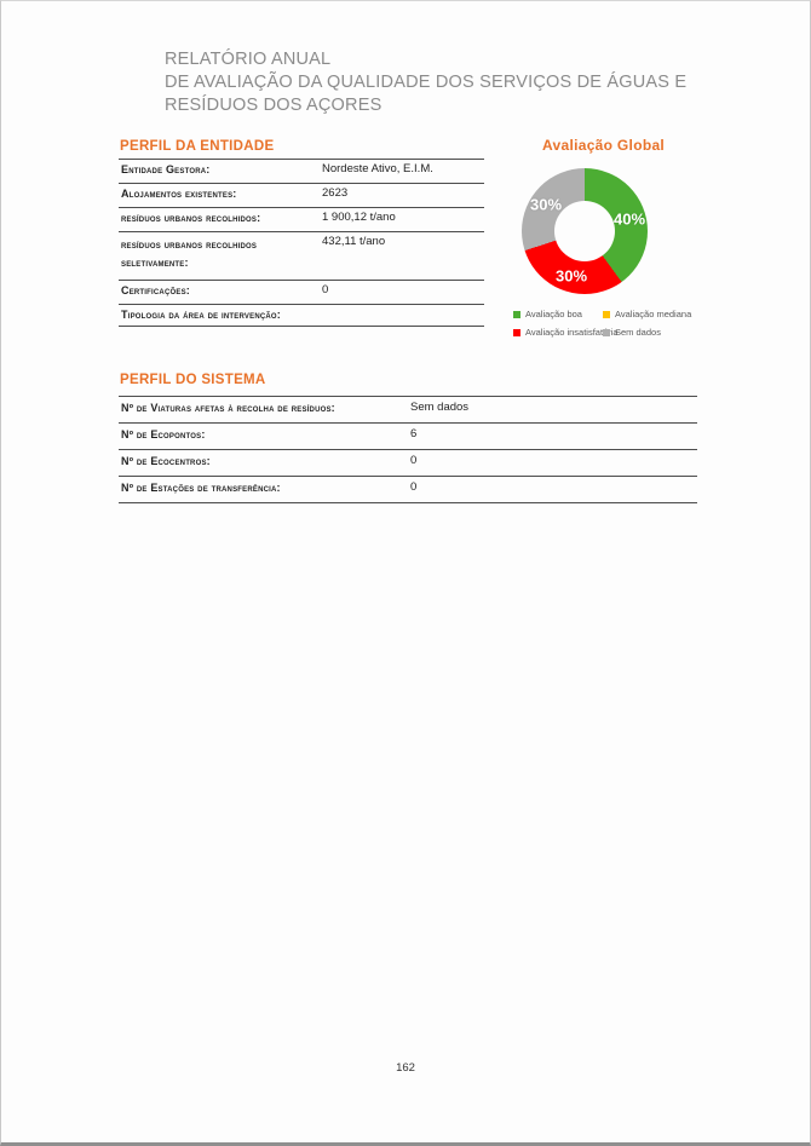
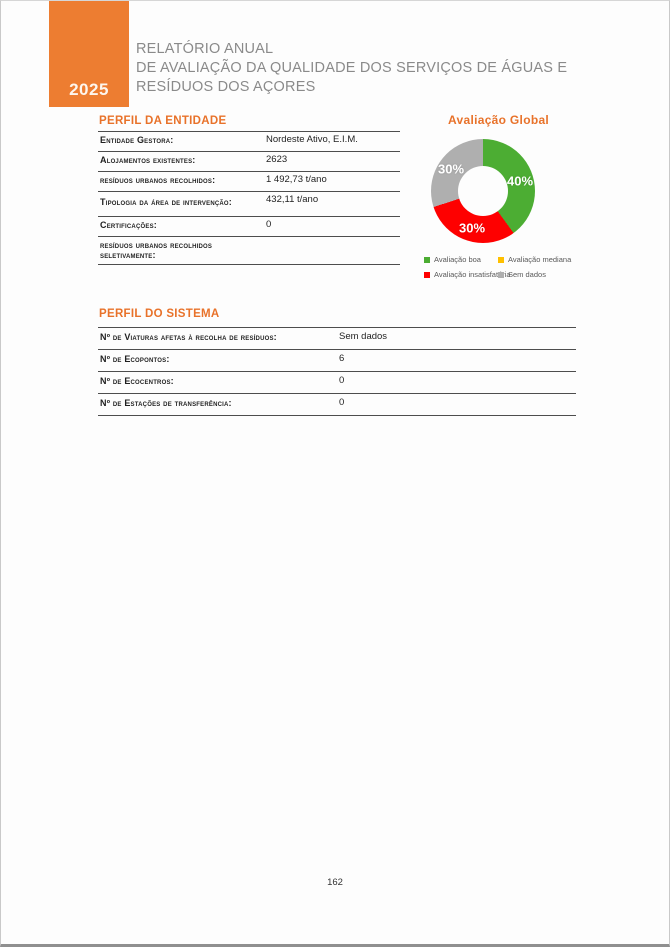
+ 2025
  RELATÓRIO ANUAL
  DE AVALIAÇÃO DA QUALIDADE DOS SERVIÇOS DE ÁGUAS E
  RESÍDUOS DOS AÇORES
  PERFIL DA ENTIDADE
  Entidade Gestora:
  Nordeste Ativo, E.I.M.
  Alojamentos existentes:
  2623
  resíduos urbanos recolhidos:
- 1 900,12 t/ano
+ 1 492,73 t/ano
- resíduos urbanos recolhidos seletivamente:
+ Tipologia da área de intervenção:
  432,11 t/ano
  Certificações:
  0
- Tipologia da área de intervenção:
+ resíduos urbanos recolhidos seletivamente:
  Avaliação Global
  40%
  30%
  30%
  Avaliação boa
  Avaliação mediana
  Avaliação insatisfaia
  Sem dados
  PERFIL DO SISTEMA
  Nº de Viaturas afetas à recolha de resíduos:
  Sem dados
  Nº de Ecopontos:
  6
  Nº de Ecocentros:
  0
  Nº de Estações de transferência:
  0
  162
